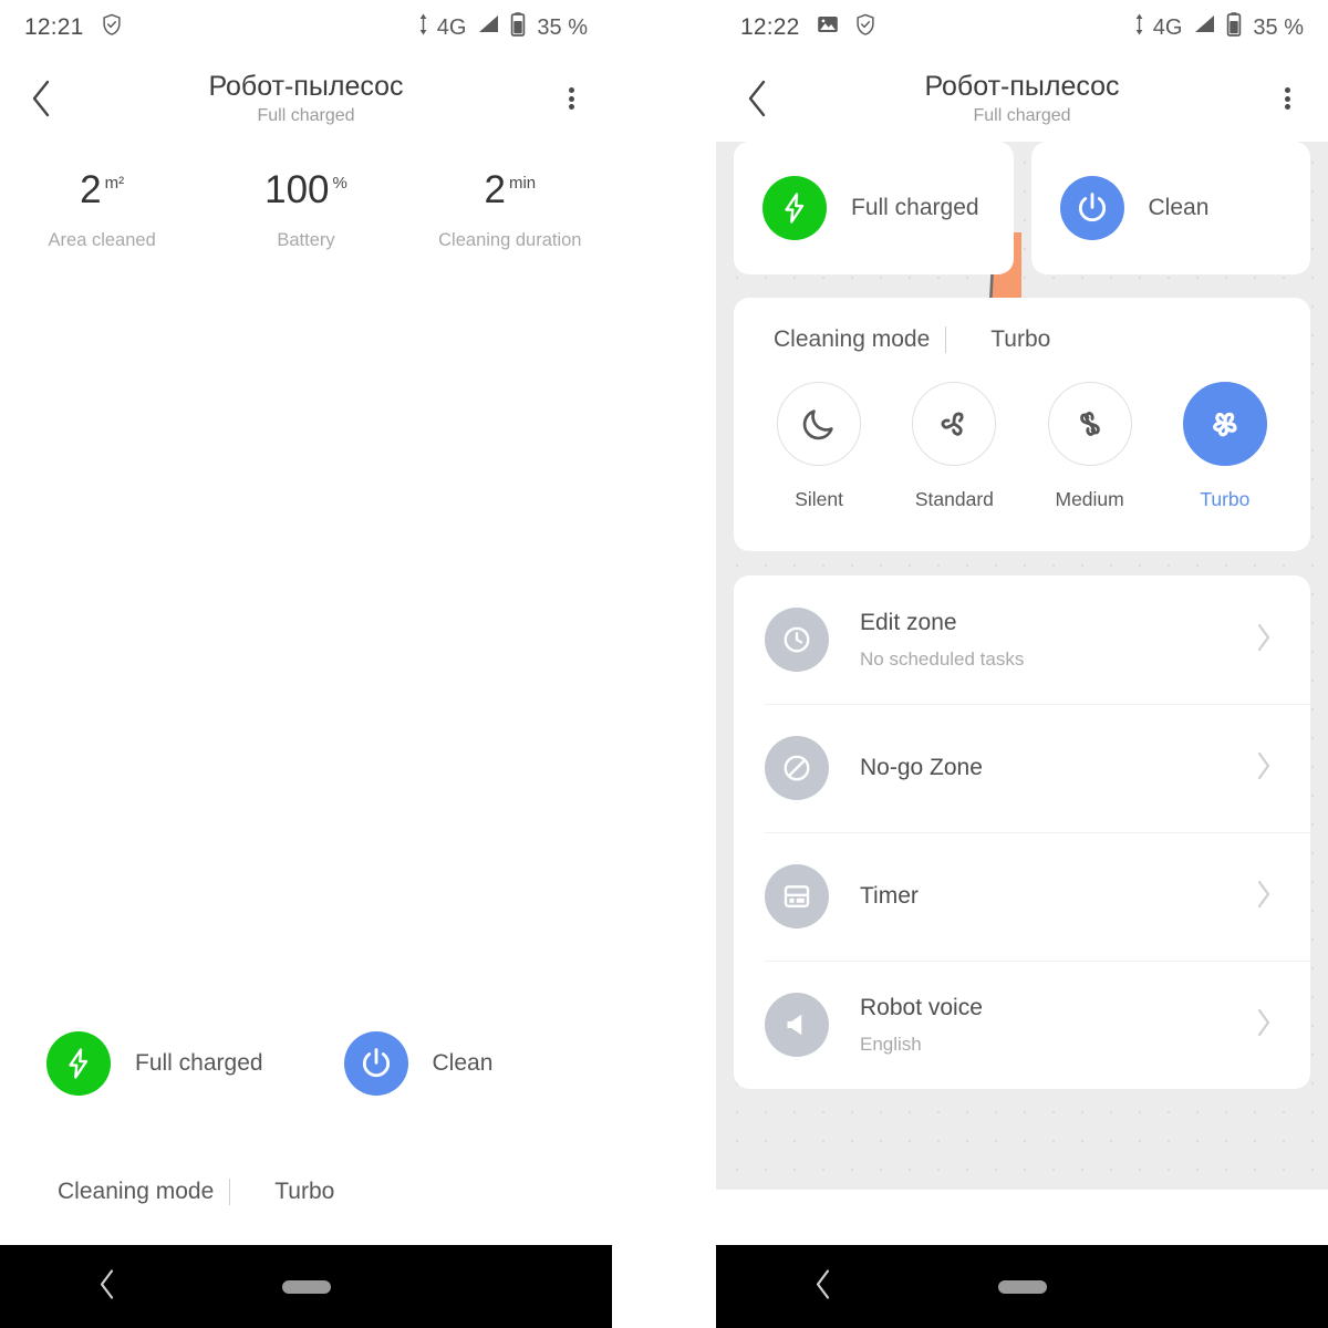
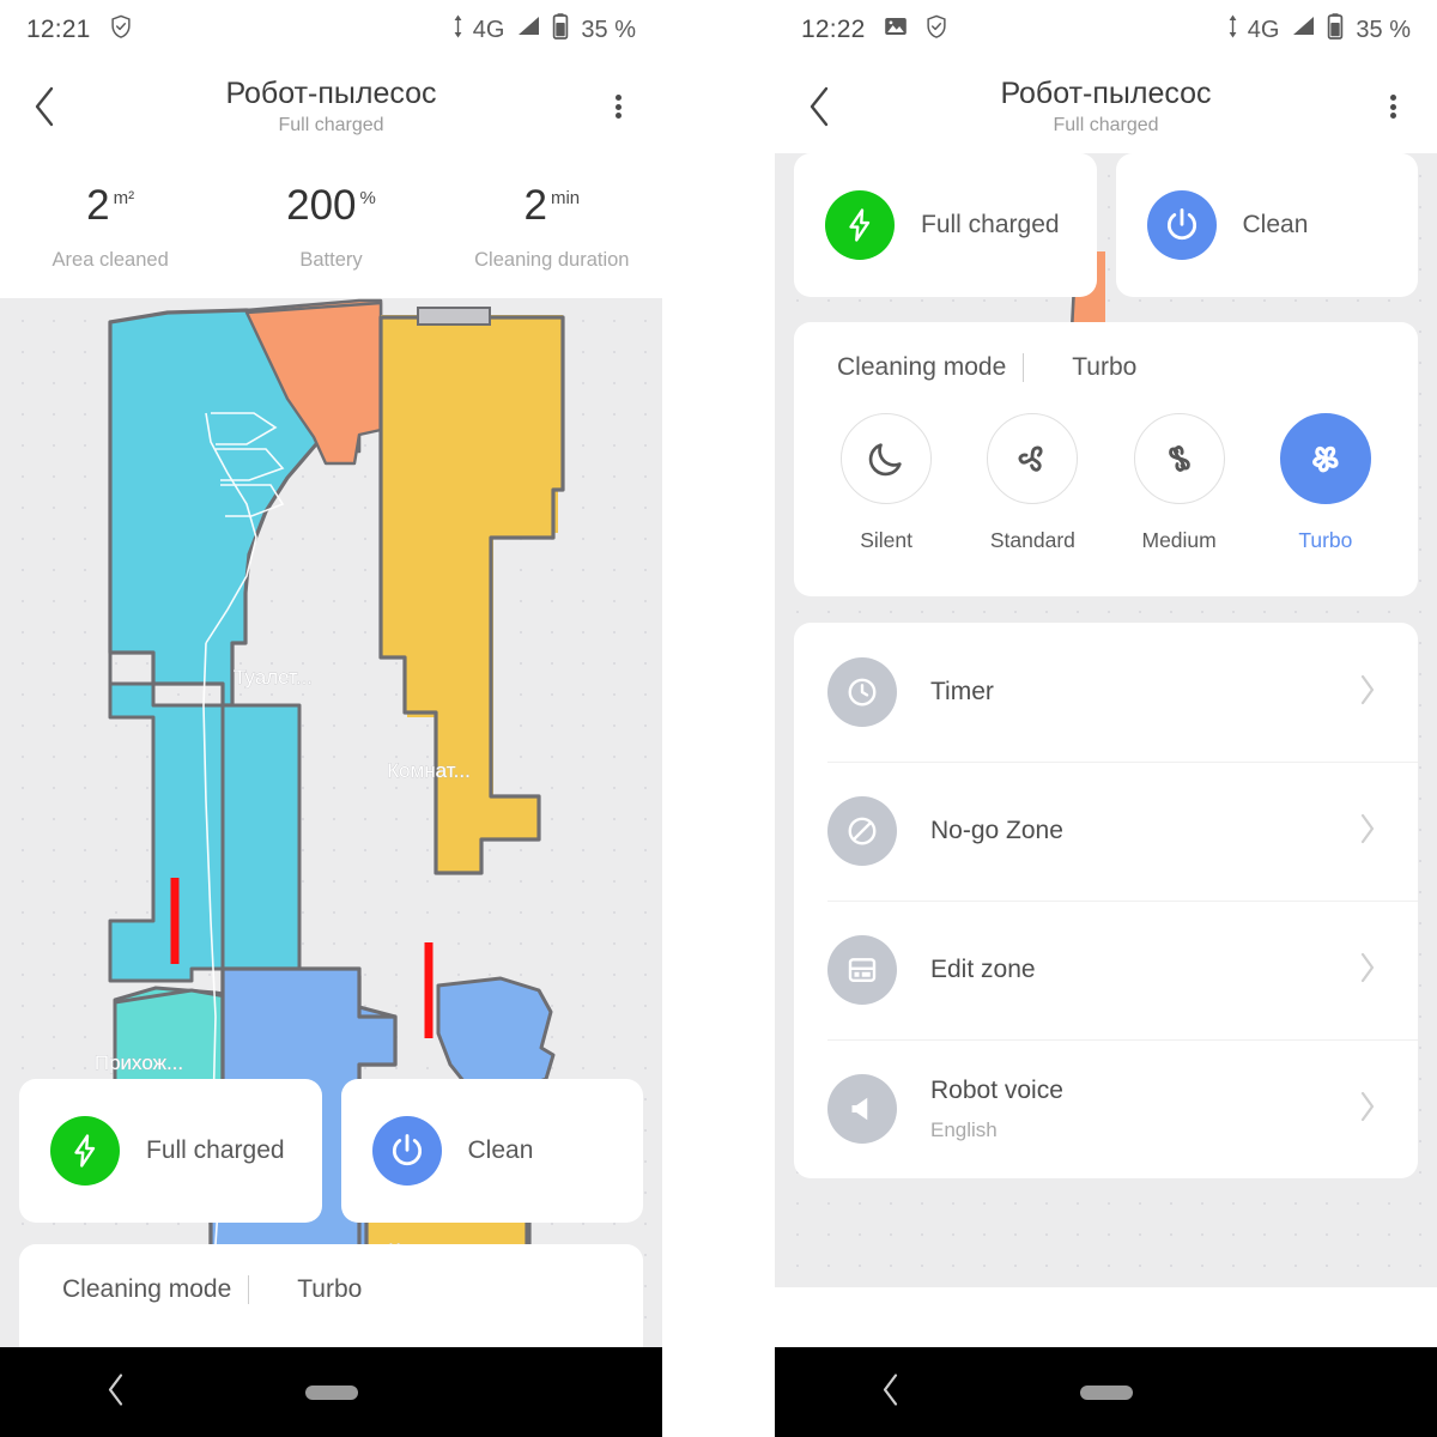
  12:21
  4G
  35 %
  Робот-пылесос
  Full charged
  2
  m²
  Area cleaned
- 100
+ 200
  %
  Battery
  2
  min
  Cleaning duration
+ Туалет...
+ Комнат...
+ Прихож...
  Full charged
  Clean
  Cleaning mode
  Turbo
  12:22
  4G
  35 %
  Робот-пылесос
  Full charged
  Full charged
  Clean
  Cleaning mode
  Turbo
  Silent
  Standard
  Medium
  Turbo
- Edit zone
+ Timer
- No scheduled tasks
  No-go Zone
- Timer
+ Edit zone
  Robot voice
  English
